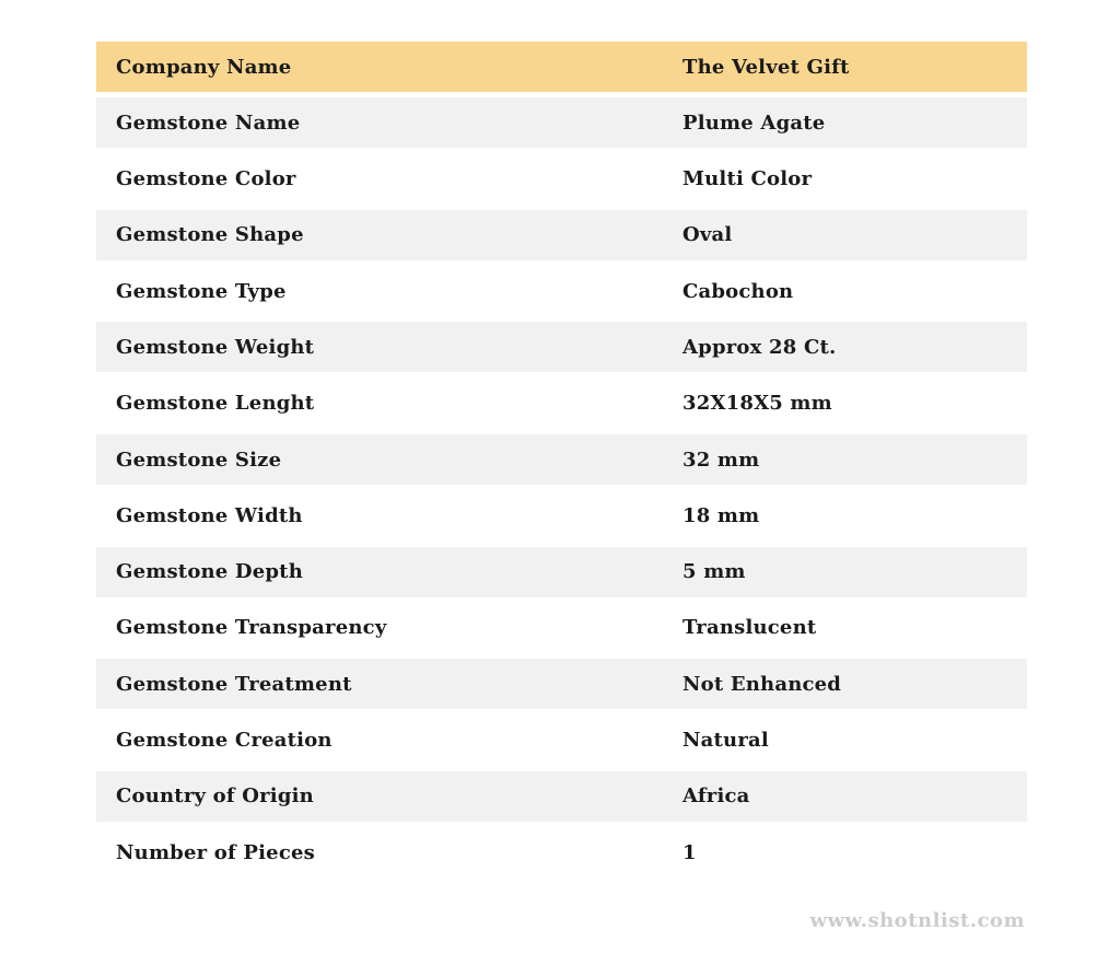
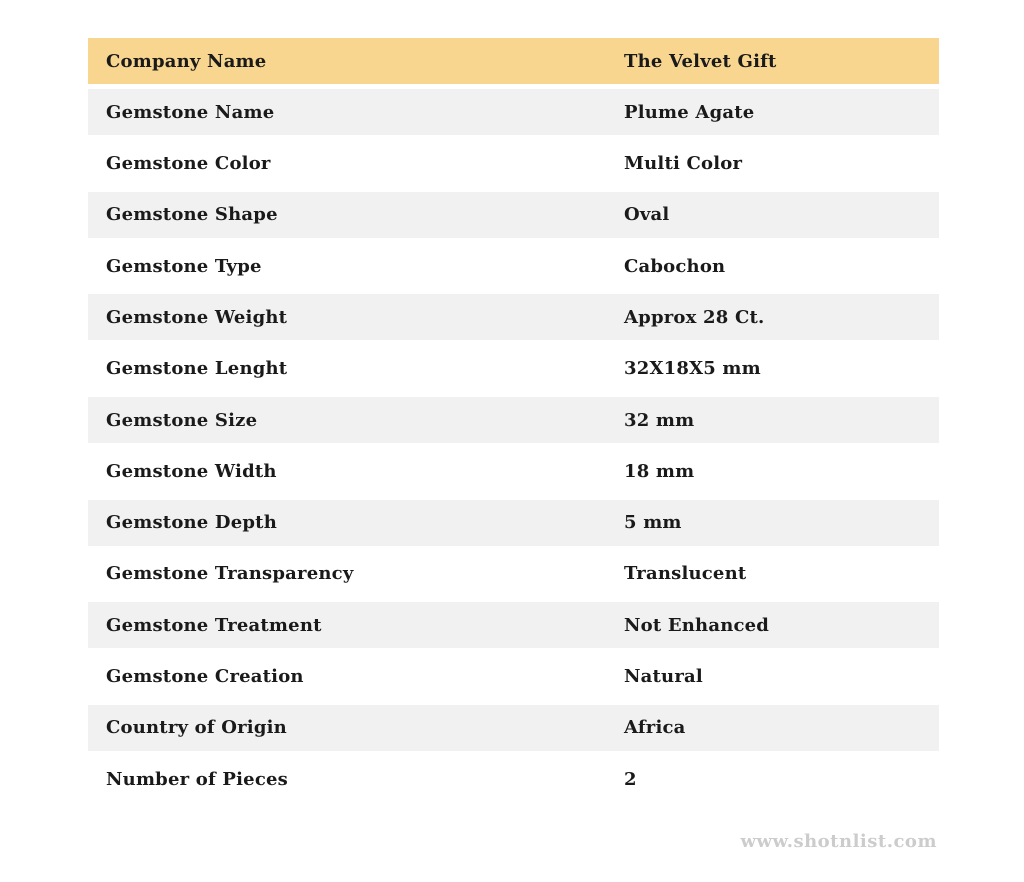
  Company Name
  The Velvet Gift
  Gemstone Name
  Plume Agate
  Gemstone Color
  Multi Color
  Gemstone Shape
  Oval
  Gemstone Type
  Cabochon
  Gemstone Weight
  Approx 28 Ct.
  Gemstone Lenght
  32X18X5 mm
  Gemstone Size
  32 mm
  Gemstone Width
  18 mm
  Gemstone Depth
  5 mm
  Gemstone Transparency
  Translucent
  Gemstone Treatment
  Not Enhanced
  Gemstone Creation
  Natural
  Country of Origin
  Africa
  Number of Pieces
- 1
+ 2
  www.shotnlist.com
